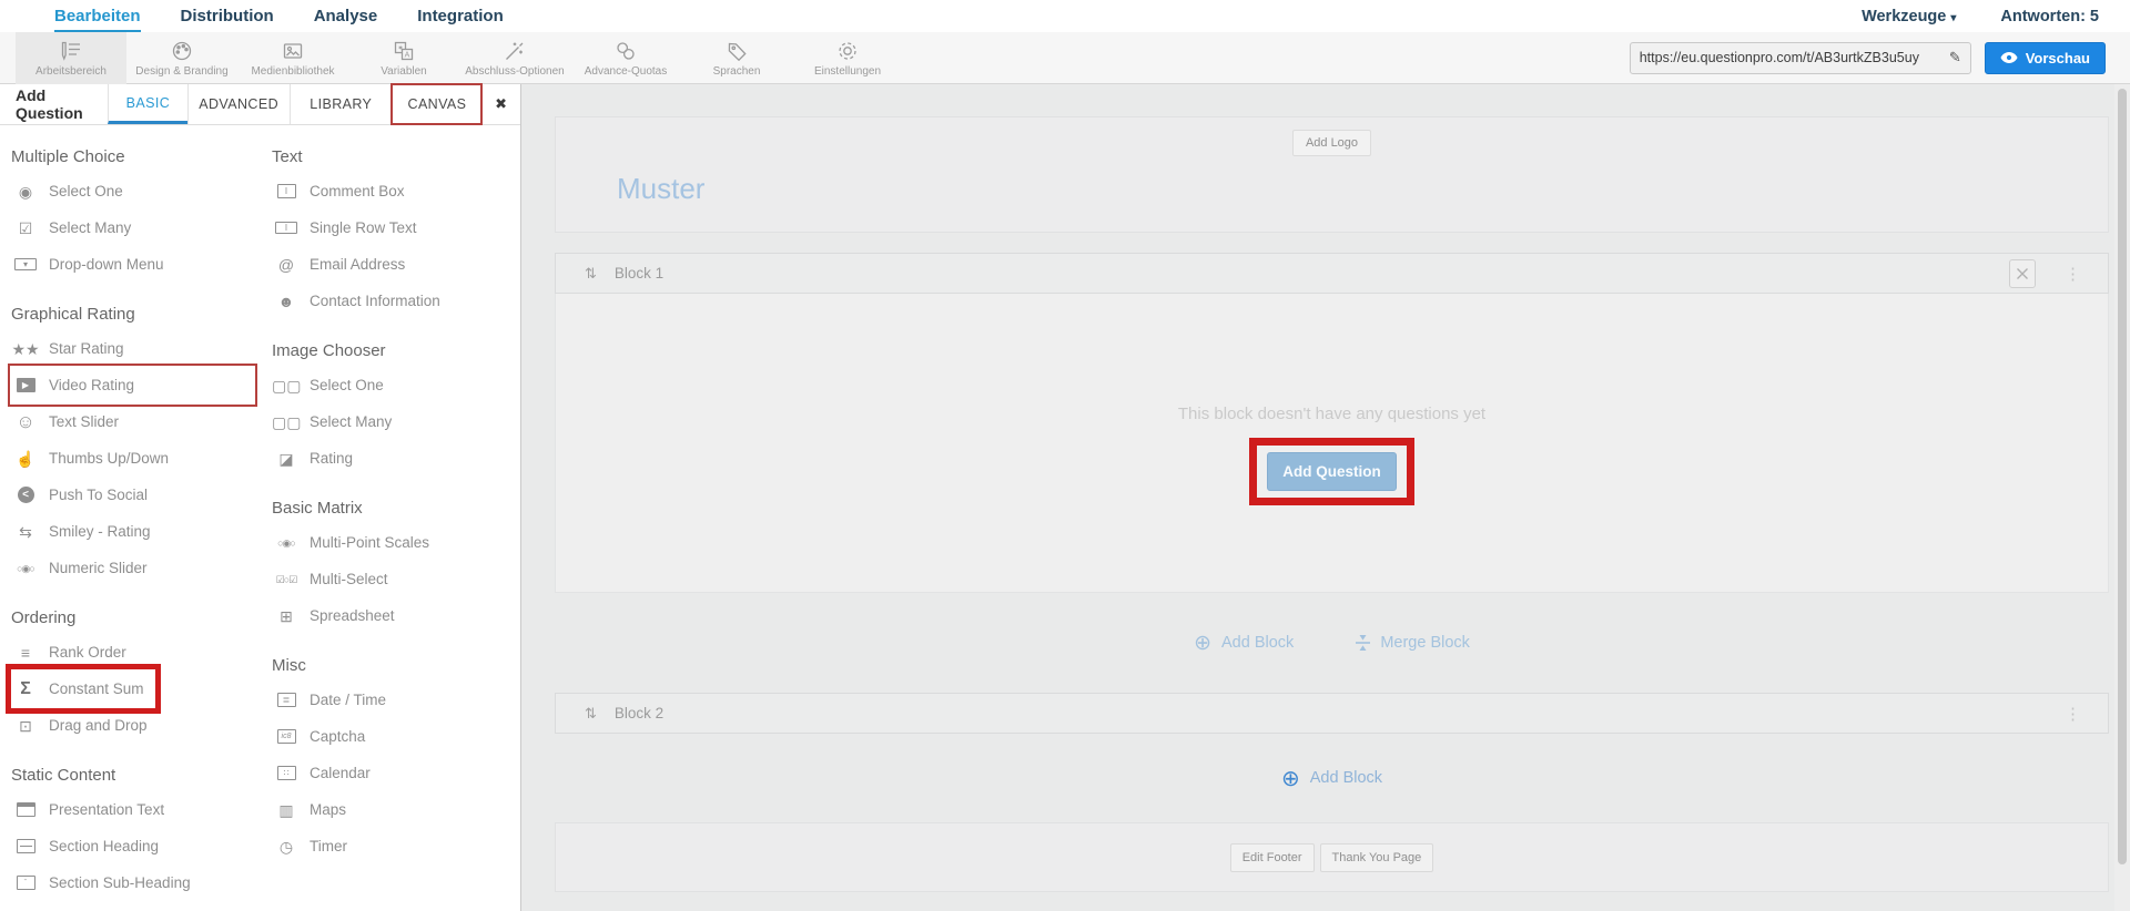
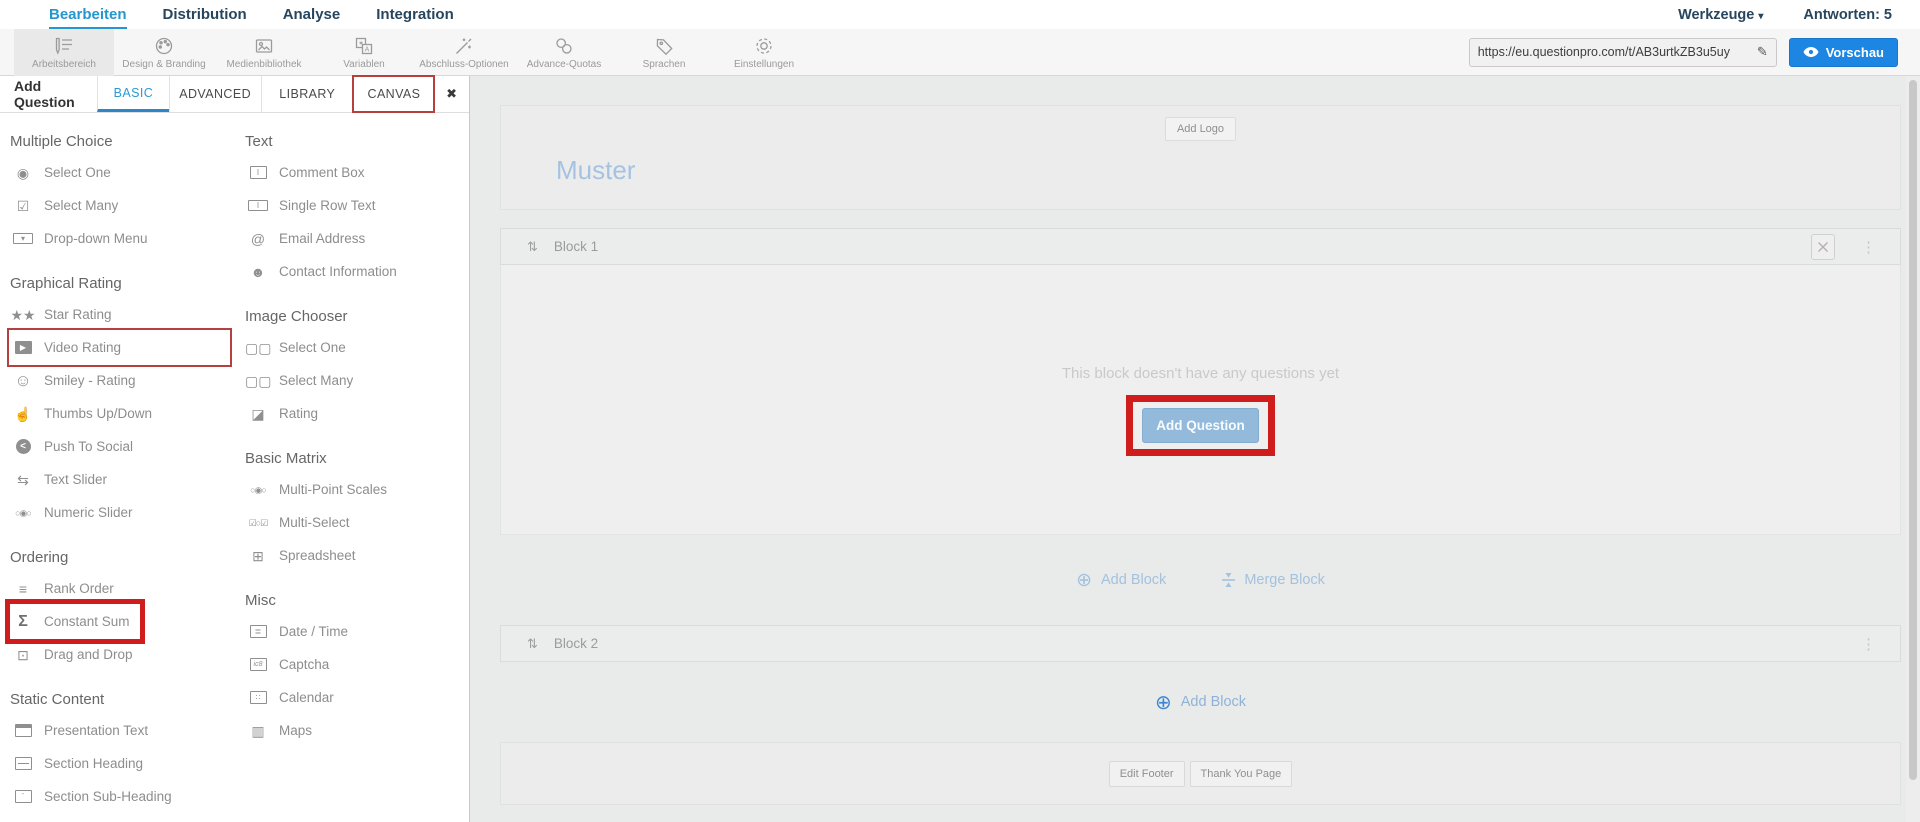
  Bearbeiten
  Distribution
  Analyse
  Integration
  Werkzeuge ▾
  Antworten: 5
  Arbeitsbereich
  Design & Branding
  Medienbibliothek
  Variablen
  Abschluss-Optionen
  Advance-Quotas
  Sprachen
  Einstellungen
  https://eu.questionpro.com/t/AB3urtkZB3u5uy
  ✎
  Vorschau
  Add Question
  BASIC
  ADVANCED
  LIBRARY
  CANVAS
  ✖
  Multiple Choice
  ◉
  Select One
  ☑
  Select Many
  ▾
  Drop-down Menu
  Graphical Rating
  ★★
  Star Rating
  ▶
  Video Rating
  ☺
- Text Slider
+ Smiley - Rating
  ☝
  Thumbs Up/Down
  <
  Push To Social
  ⇆
- Smiley - Rating
+ Text Slider
  ○◉○
  Numeric Slider
  Ordering
  ≡
  Rank Order
  Σ
  Constant Sum
  ⊡
  Drag and Drop
  Static Content
  Presentation Text
  Section Heading
  ˉ
  Section Sub-Heading
  Text
  I
  Comment Box
  I
  Single Row Text
  @
  Email Address
  ☻
  Contact Information
  Image Chooser
  ▢▢
  Select One
  ▢▢
  Select Many
  ◪
  Rating
  Basic Matrix
  ○◉○
  Multi-Point Scales
  ☑○☑
  Multi-Select
  ⊞
  Spreadsheet
  Misc
  ≣
  Date / Time
  Captcha
  ∷
  Calendar
  ▥
  Maps
- ◷
- Timer
  Add Logo
  Muster
  ⇅
  Block 1
  ⋮
  This block doesn't have any questions yet
  Add Question
  ⊕
  Add Block
  Merge Block
  ⇅
  Block 2
  ⋮
  ⊕
  Add Block
  Edit Footer
  Thank You Page
